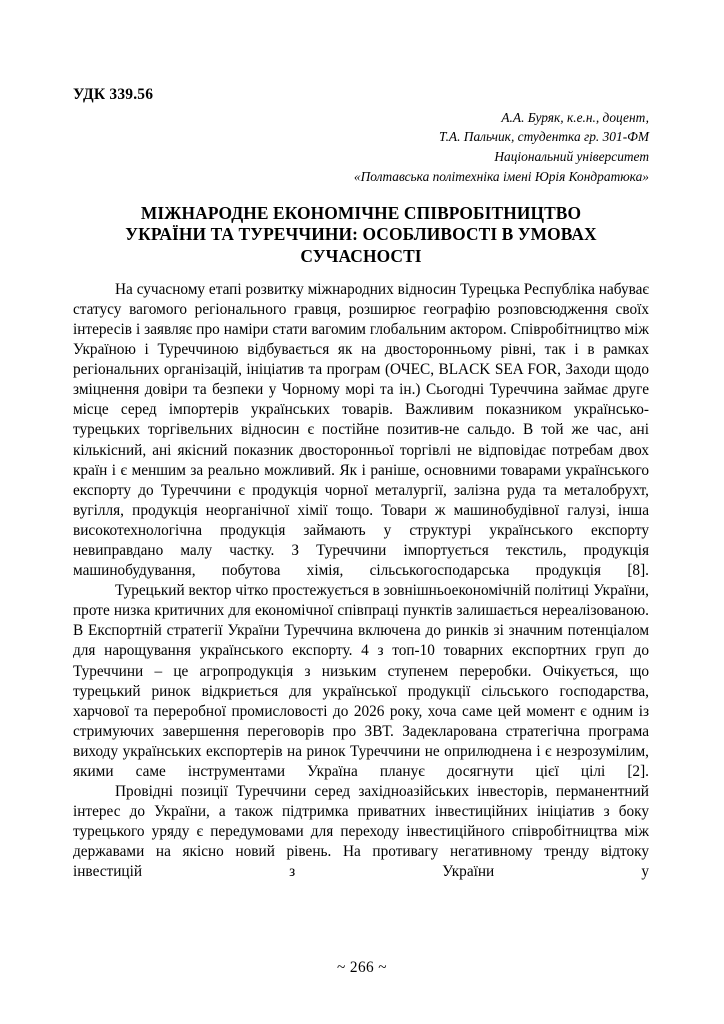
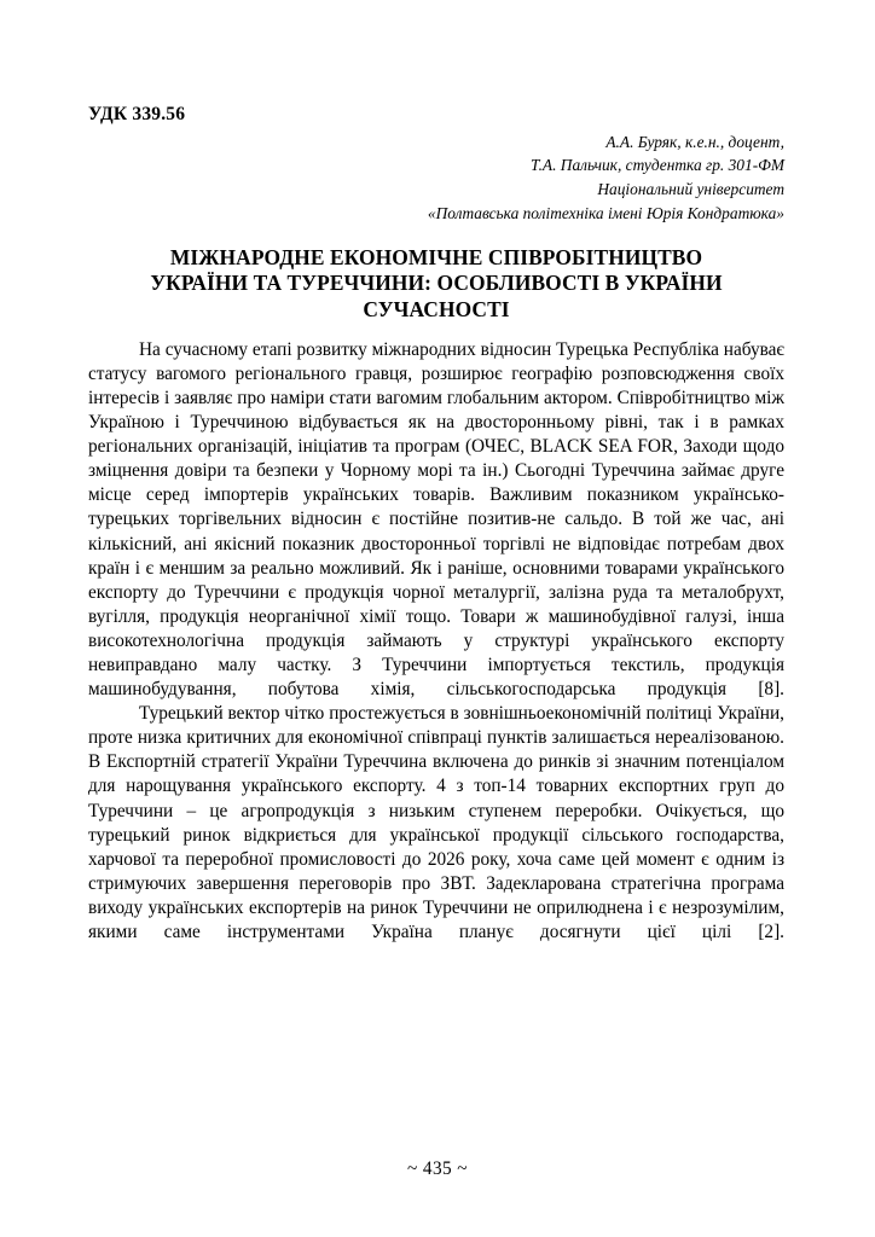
  УДК 339.56
  А.А. Буряк, к.е.н., доцент,
  Т.А. Пальчик, студентка гр. 301-ФМ
  Національний університет
  «Полтавська політехніка імені Юрія Кондратюка»
  МІЖНАРОДНЕ ЕКОНОМІЧНЕ СПІВРОБІТНИЦТВО
- УКРАЇНИ ТА ТУРЕЧЧИНИ: ОСОБЛИВОСТІ В УМОВАХ
+ УКРАЇНИ ТА ТУРЕЧЧИНИ: ОСОБЛИВОСТІ В УКРАЇНИ
  СУЧАСНОСТІ
  На сучасному етапі розвитку міжнародних відносин Турецька Республіка набуває статусу вагомого регіонального гравця, розширює географію розповсюдження своїх інтересів і заявляє про наміри стати вагомим глобальним актором. Співробітництво між Україною і Туреччиною відбувається як на двосторонньому рівні, так і в рамках регіональних організацій, ініціатив та програм (ОЧЕС, BLACK SEA FOR, Заходи щодо зміцнення довіри та безпеки у Чорному морі та ін.) Сьогодні Туреччина займає друге місце серед імпортерів українських товарів. Важливим показником українсько-турецьких торгівельних відносин є постійне позитив-не сальдо. В той же час, ані кількісний, ані якісний показник двосторонньої торгівлі не відповідає потребам двох країн і є меншим за реально можливий. Як і раніше, основними товарами українського експорту до Туреччини є продукція чорної металургії, залізна руда та металобрухт, вугілля, продукція неорганічної хімії тощо. Товари ж машинобудівної галузі, інша високотехнологічна продукція займають у структурі українського експорту невиправдано малу частку. З Туреччини імпортується текстиль, продукція машинобудування, побутова хімія, сільськогосподарська продукція [8].
- Турецький вектор чітко простежується в зовнішньоекономічній політиці України, проте низка критичних для економічної співпраці пунктів залишається нереалізованою. В Експортній стратегії України Туреччина включена до ринків зі значним потенціалом для нарощування українського експорту. 4 з топ-10 товарних експортних груп до Туреччини – це агропродукція з низьким ступенем переробки. Очікується, що турецький ринок відкриється для української продукції сільського господарства, харчової та переробної промисловості до 2026 року, хоча саме цей момент є одним із стримуючих завершення переговорів про ЗВТ. Задекларована стратегічна програма виходу українських експортерів на ринок Туреччини не оприлюднена і є незрозумілим, якими саме інструментами Україна планує досягнути цієї цілі [2].
+ Турецький вектор чітко простежується в зовнішньоекономічній політиці України, проте низка критичних для економічної співпраці пунктів залишається нереалізованою. В Експортній стратегії України Туреччина включена до ринків зі значним потенціалом для нарощування українського експорту. 4 з топ-14 товарних експортних груп до Туреччини – це агропродукція з низьким ступенем переробки. Очікується, що турецький ринок відкриється для української продукції сільського господарства, харчової та переробної промисловості до 2026 року, хоча саме цей момент є одним із стримуючих завершення переговорів про ЗВТ. Задекларована стратегічна програма виходу українських експортерів на ринок Туреччини не оприлюднена і є незрозумілим, якими саме інструментами Україна планує досягнути цієї цілі [2].
- Провідні позиції Туреччини серед західноазійських інвесторів, перманентний інтерес до України, а також підтримка приватних інвестиційних ініціатив з боку турецького уряду є передумовами для переходу інвестиційного співробітництва між державами на якісно новий рівень. На противагу негативному тренду відтоку інвестицій з України у
- ~ 266 ~
+ ~ 435 ~
